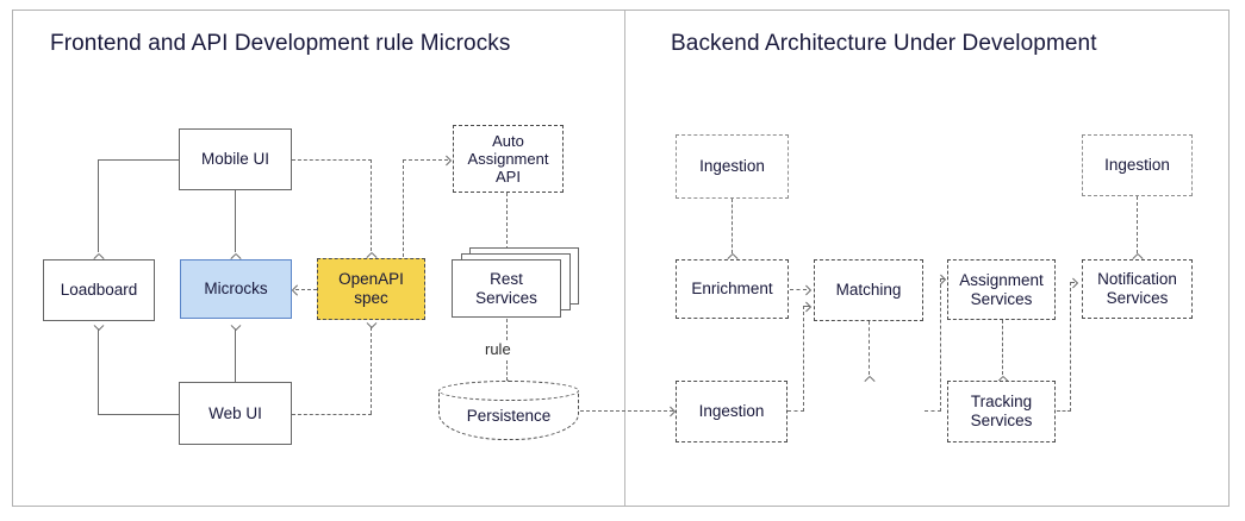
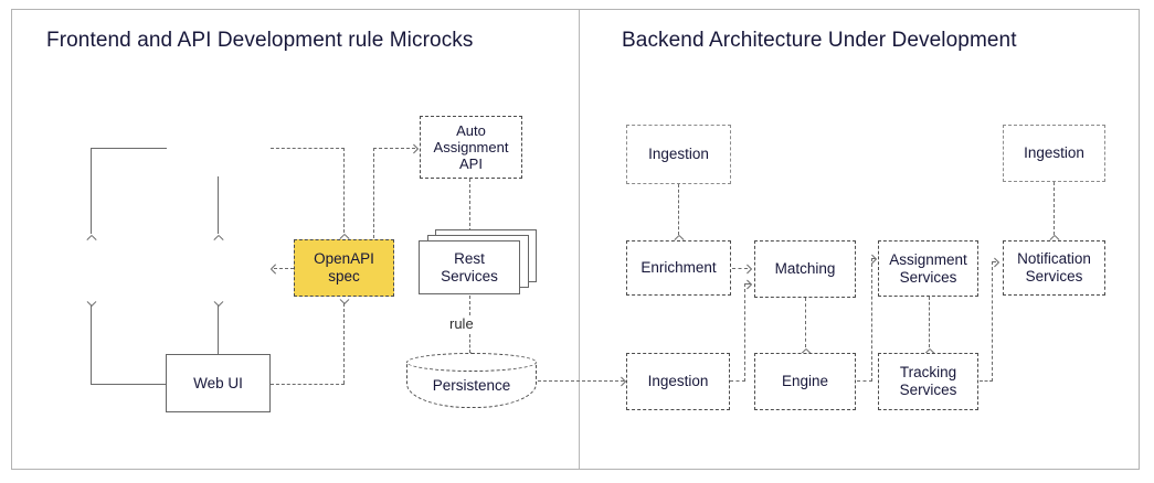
  Frontend and API Development rule Microcks
  Backend Architecture Under Development
  rule
- Mobile UI
- Loadboard
- Microcks
  OpenAPI
  spec
  Web UI
  Auto
  Assignment
  API
  Rest
  Services
  Persistence
  Ingestion
  Ingestion
  Enrichment
  Matching
  Assignment
  Services
  Notification
  Services
  Ingestion
+ Engine
  Tracking
  Services
